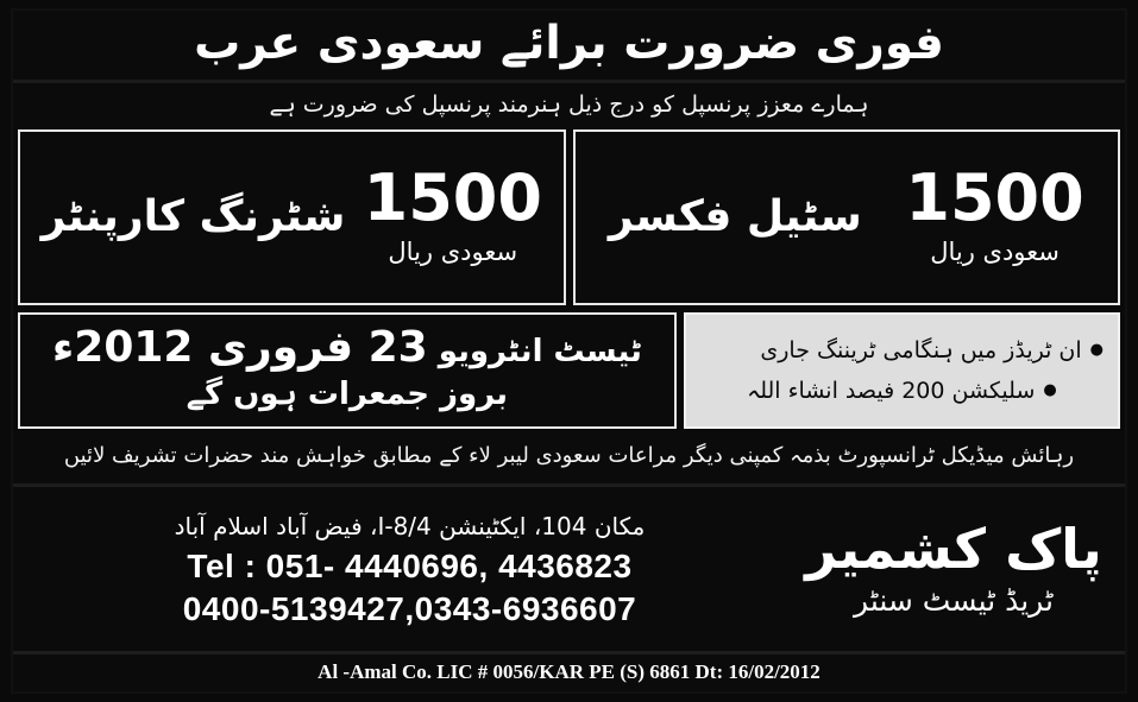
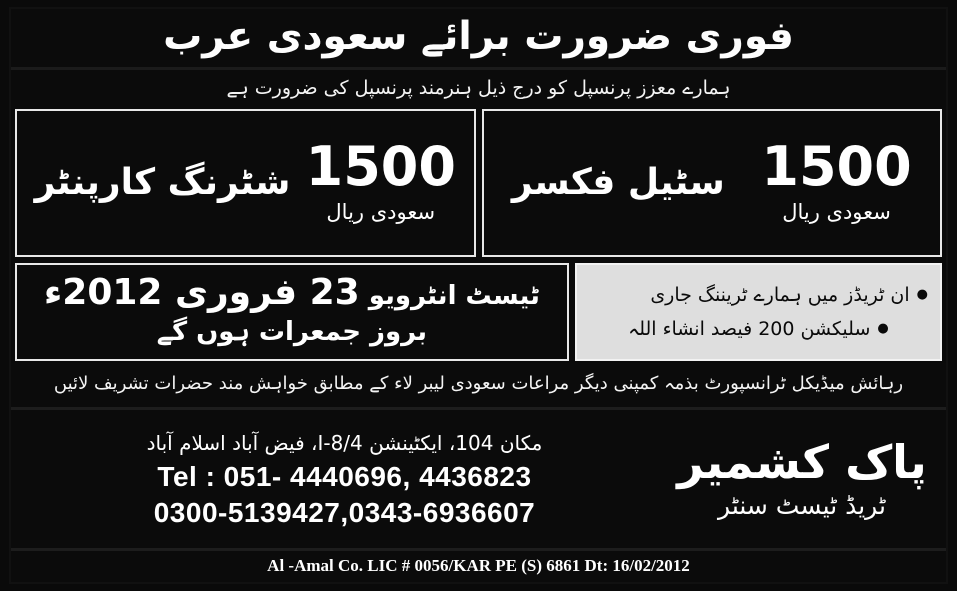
  فوری ضرورت برائے سعودی عرب
  ہمارے معزز پرنسپل کو درج ذیل ہنرمند پرنسپل کی ضرورت ہے
  شٹرنگ کارپنٹر
  1500
  سعودی ریال
  سٹیل فکسر
  1500
  سعودی ریال
  ٹیسٹ انٹرویو 23 فروری 2012ء بروز جمعرات ہوں گے
- ان ٹریڈز میں ہنگامی ٹریننگ جاری
+ ان ٹریڈز میں ہمارے ٹریننگ جاری
  سلیکشن 200 فیصد انشاء اللہ
  رہائش میڈیکل ٹرانسپورٹ بذمہ کمپنی دیگر مراعات سعودی لیبر لاء کے مطابق خواہش مند حضرات تشریف لائیں
  مکان 104، ایکٹینشن I-8/4، فیض آباد اسلام آباد
  Tel : 051- 4440696, 4436823
- 0400-5139427,0343-6936607
+ 0300-5139427,0343-6936607
  پاک کشمیر
  ٹریڈ ٹیسٹ سنٹر
  Al -Amal Co. LIC # 0056/KAR PE (S) 6861 Dt: 16/02/2012
